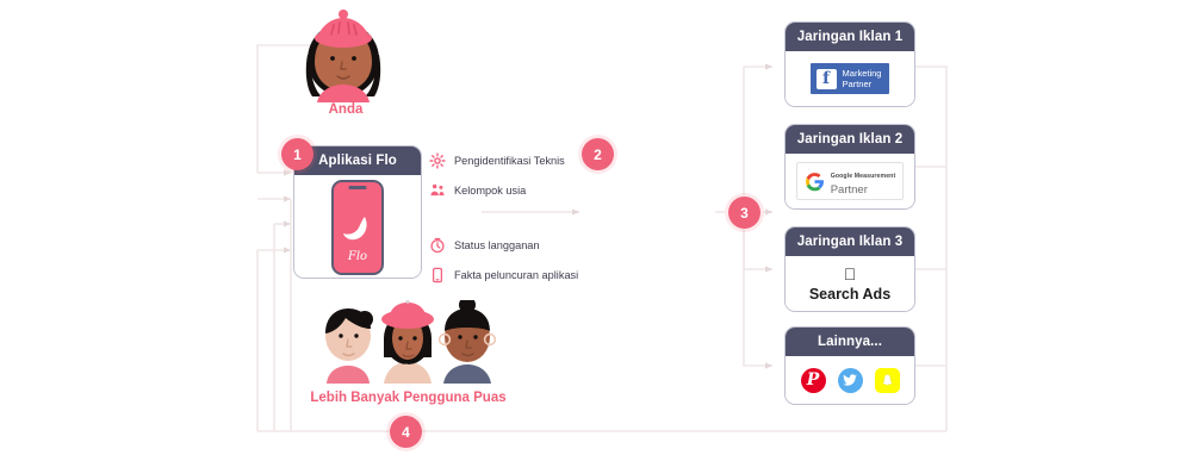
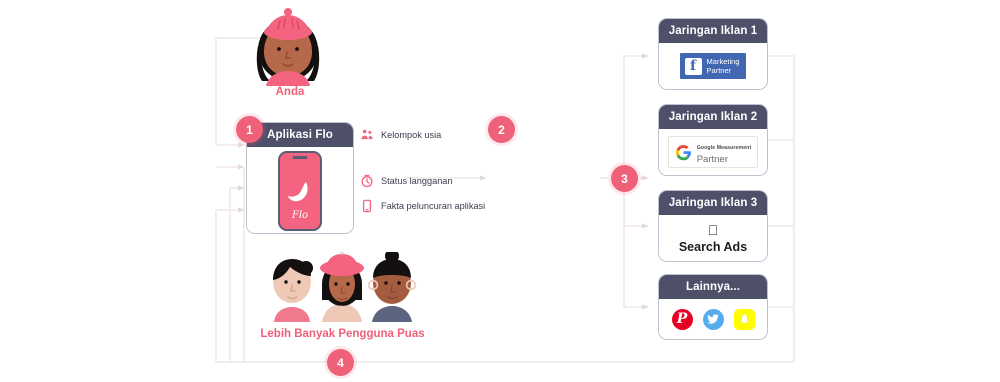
  Anda
  1
  Aplikasi Flo
  Flo
- Pengidentifikasi Teknis
  Kelompok usia
  Status langganan
  Fakta peluncuran aplikasi
  2
  3
  Jaringan Iklan 1
  f
  Marketing
  Partner
  Jaringan Iklan 2
  Partner
  Jaringan Iklan 3
  
  Search Ads
  Lainnya...
  P
  Lebih Banyak Pengguna Puas
  4
